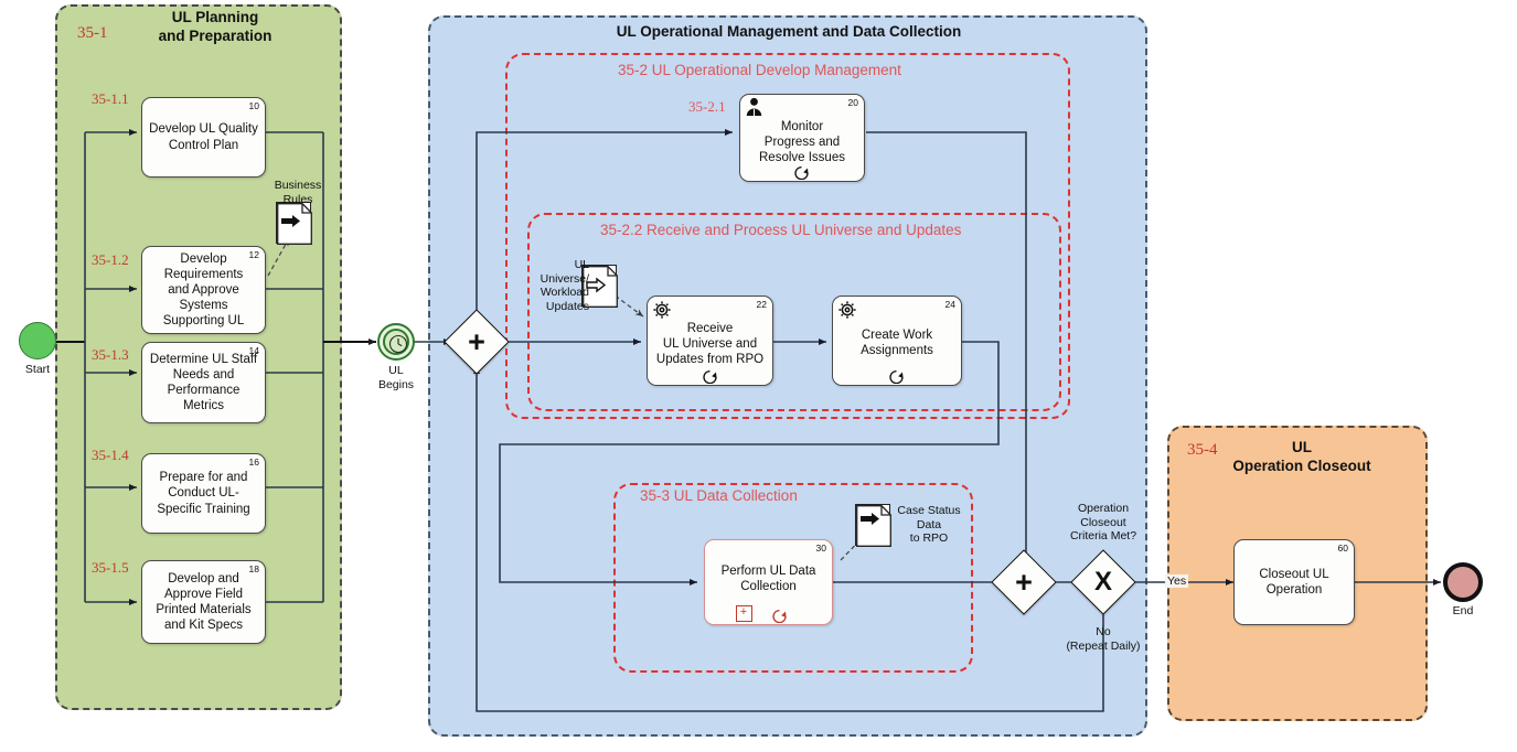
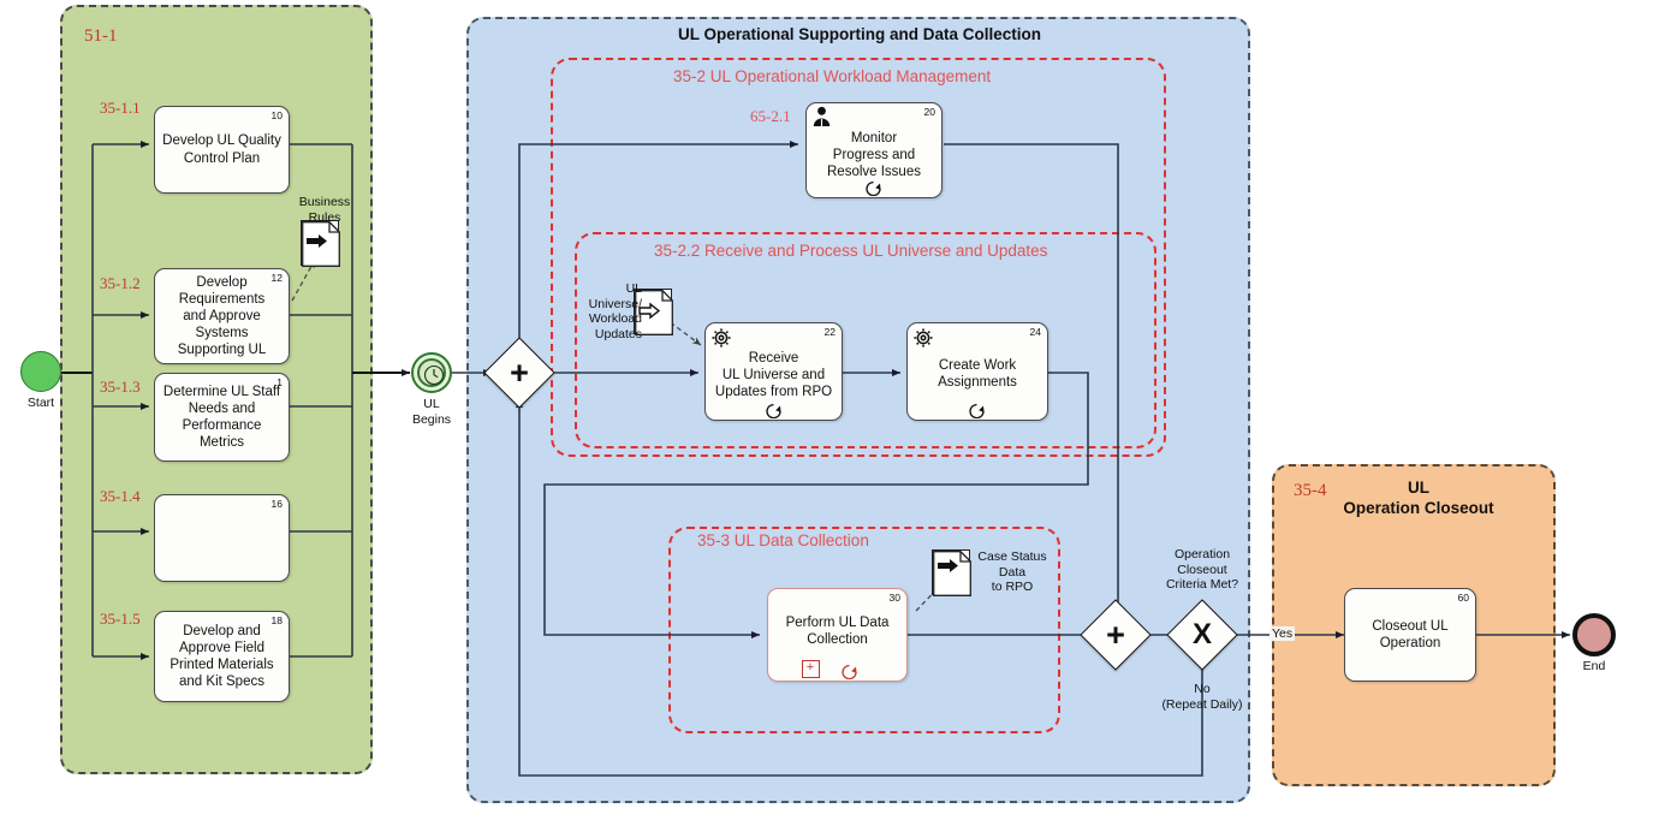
- 35-1
+ 51-1
- UL Planning
- and Preparation
- UL Operational Management and Data Collection
+ UL Operational Supporting and Data Collection
  35-4
  UL
  Operation Closeout
- 35-2 UL Operational Develop Management
+ 35-2 UL Operational Workload Management
  35-2.2 Receive and Process UL Universe and Updates
  35-3 UL Data Collection
  Start
  UL
  Begins
  End
  +
  +
  X
  Operation
  Closeout
  Criteria Met?
  Yes
  No
  (Repeat Daily)
  10
  Develop UL Quality
  Control Plan
  35-1.1
  12
  Develop
  Requirements
  and Approve
  Systems
  Supporting UL
  35-1.2
- 14
+ 1
  Determine UL Staff
  Needs and
  Performance
  Metrics
  35-1.3
  16
- Prepare for and
- Conduct UL-
- Specific Training
  35-1.4
  18
  Develop and
  Approve Field
  Printed Materials
  and Kit Specs
  35-1.5
  20
  Monitor
  Progress and
  Resolve Issues
- 35-2.1
+ 65-2.1
  22
  Receive
  UL Universe and
  Updates from RPO
  24
  Create Work
  Assignments
  30
  Perform UL Data
  Collection
  +
  60
  Closeout UL
  Operation
  Business
  Rules
  UL
  Universe/
  Workload
  Updates
  Case Status
  Data
  to RPO
